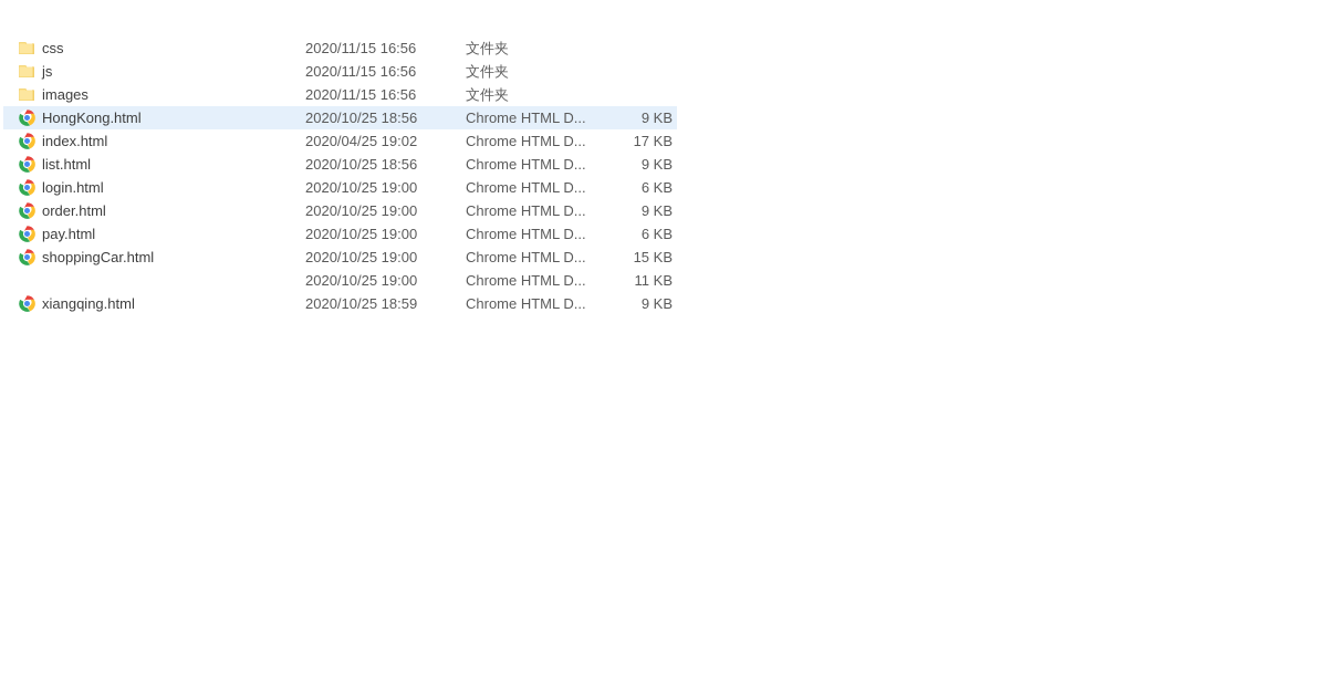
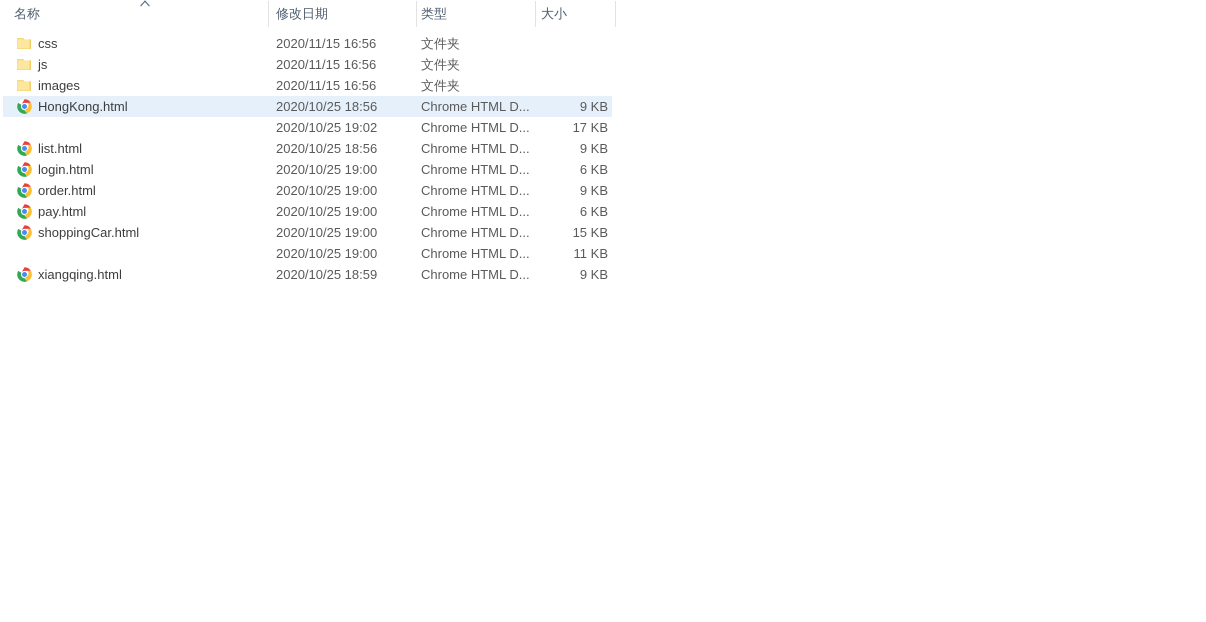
+ 名称
+ 修改日期
+ 类型
+ 大小
  css
  2020/11/15 16:56
  文件夹
  js
  2020/11/15 16:56
  文件夹
  images
  2020/11/15 16:56
  文件夹
  HongKong.html
  2020/10/25 18:56
  Chrome HTML D...
  9 KB
- index.html
- 2020/04/25 19:02
+ 2020/10/25 19:02
  Chrome HTML D...
  17 KB
  list.html
  2020/10/25 18:56
  Chrome HTML D...
  9 KB
  login.html
  2020/10/25 19:00
  Chrome HTML D...
  6 KB
  order.html
  2020/10/25 19:00
  Chrome HTML D...
  9 KB
  pay.html
  2020/10/25 19:00
  Chrome HTML D...
  6 KB
  shoppingCar.html
  2020/10/25 19:00
  Chrome HTML D...
  15 KB
  2020/10/25 19:00
  Chrome HTML D...
  11 KB
  xiangqing.html
  2020/10/25 18:59
  Chrome HTML D...
  9 KB
